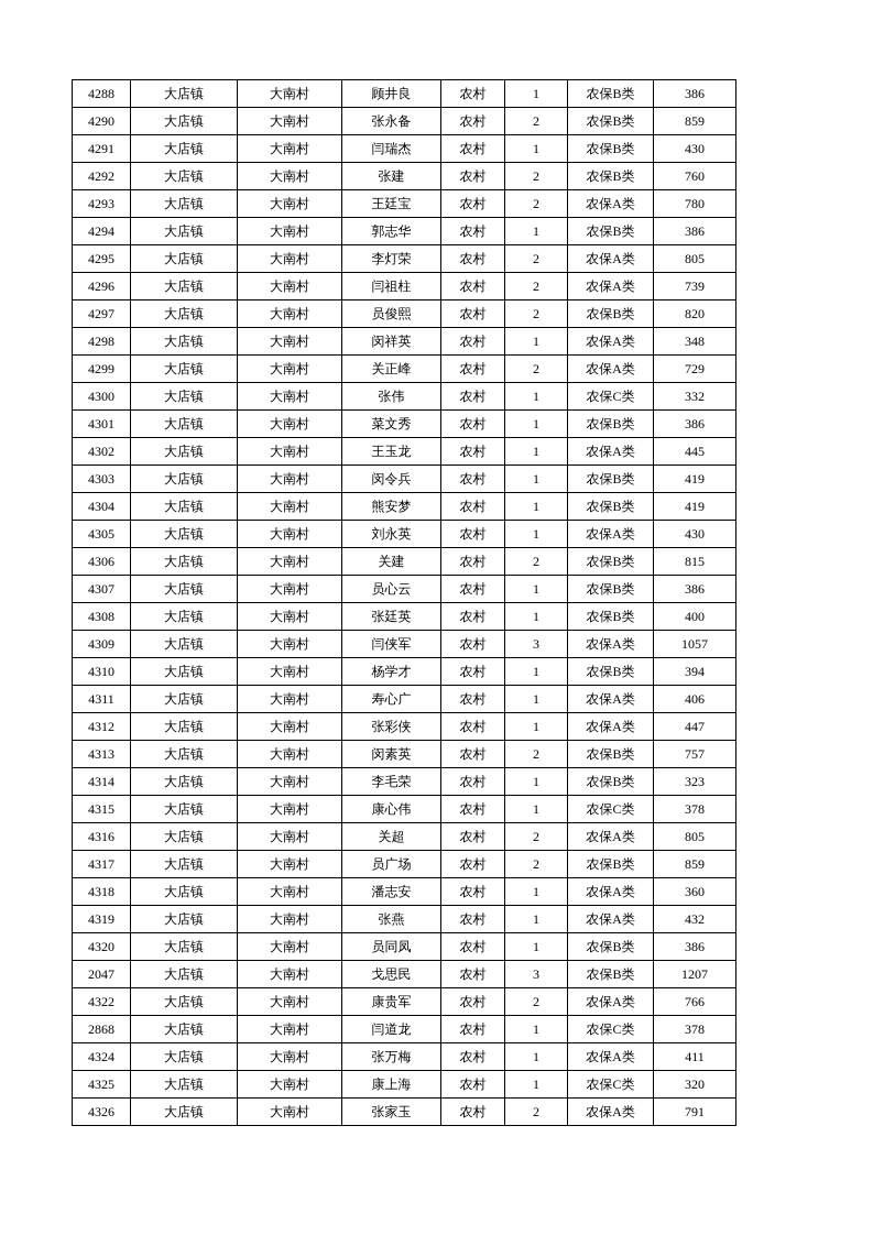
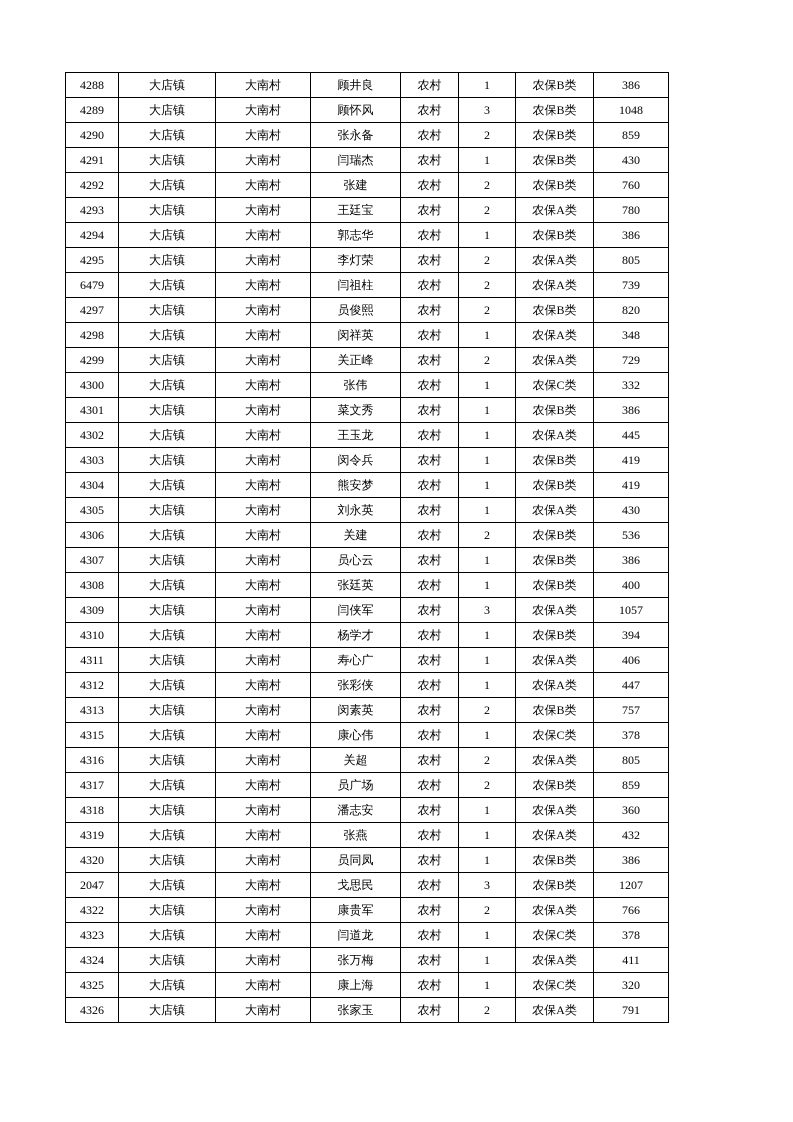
  4288	大店镇	大南村	顾井良	农村	1	农保B类	386
+ 4289	大店镇	大南村	顾怀风	农村	3	农保B类	1048
  4290	大店镇	大南村	张永备	农村	2	农保B类	859
  4291	大店镇	大南村	闫瑞杰	农村	1	农保B类	430
  4292	大店镇	大南村	张建	农村	2	农保B类	760
  4293	大店镇	大南村	王廷宝	农村	2	农保A类	780
  4294	大店镇	大南村	郭志华	农村	1	农保B类	386
  4295	大店镇	大南村	李灯荣	农村	2	农保A类	805
- 4296	大店镇	大南村	闫祖柱	农村	2	农保A类	739
+ 6479	大店镇	大南村	闫祖柱	农村	2	农保A类	739
  4297	大店镇	大南村	员俊熙	农村	2	农保B类	820
  4298	大店镇	大南村	闵祥英	农村	1	农保A类	348
  4299	大店镇	大南村	关正峰	农村	2	农保A类	729
  4300	大店镇	大南村	张伟	农村	1	农保C类	332
  4301	大店镇	大南村	菜文秀	农村	1	农保B类	386
  4302	大店镇	大南村	王玉龙	农村	1	农保A类	445
  4303	大店镇	大南村	闵令兵	农村	1	农保B类	419
  4304	大店镇	大南村	熊安梦	农村	1	农保B类	419
  4305	大店镇	大南村	刘永英	农村	1	农保A类	430
- 4306	大店镇	大南村	关建	农村	2	农保B类	815
+ 4306	大店镇	大南村	关建	农村	2	农保B类	536
  4307	大店镇	大南村	员心云	农村	1	农保B类	386
  4308	大店镇	大南村	张廷英	农村	1	农保B类	400
  4309	大店镇	大南村	闫侠军	农村	3	农保A类	1057
  4310	大店镇	大南村	杨学才	农村	1	农保B类	394
  4311	大店镇	大南村	寿心广	农村	1	农保A类	406
  4312	大店镇	大南村	张彩侠	农村	1	农保A类	447
  4313	大店镇	大南村	闵素英	农村	2	农保B类	757
- 4314	大店镇	大南村	李毛荣	农村	1	农保B类	323
  4315	大店镇	大南村	康心伟	农村	1	农保C类	378
  4316	大店镇	大南村	关超	农村	2	农保A类	805
  4317	大店镇	大南村	员广场	农村	2	农保B类	859
  4318	大店镇	大南村	潘志安	农村	1	农保A类	360
  4319	大店镇	大南村	张燕	农村	1	农保A类	432
  4320	大店镇	大南村	员同凤	农村	1	农保B类	386
  2047	大店镇	大南村	戈思民	农村	3	农保B类	1207
  4322	大店镇	大南村	康贵军	农村	2	农保A类	766
- 2868	大店镇	大南村	闫道龙	农村	1	农保C类	378
+ 4323	大店镇	大南村	闫道龙	农村	1	农保C类	378
  4324	大店镇	大南村	张万梅	农村	1	农保A类	411
  4325	大店镇	大南村	康上海	农村	1	农保C类	320
  4326	大店镇	大南村	张家玉	农村	2	农保A类	791
